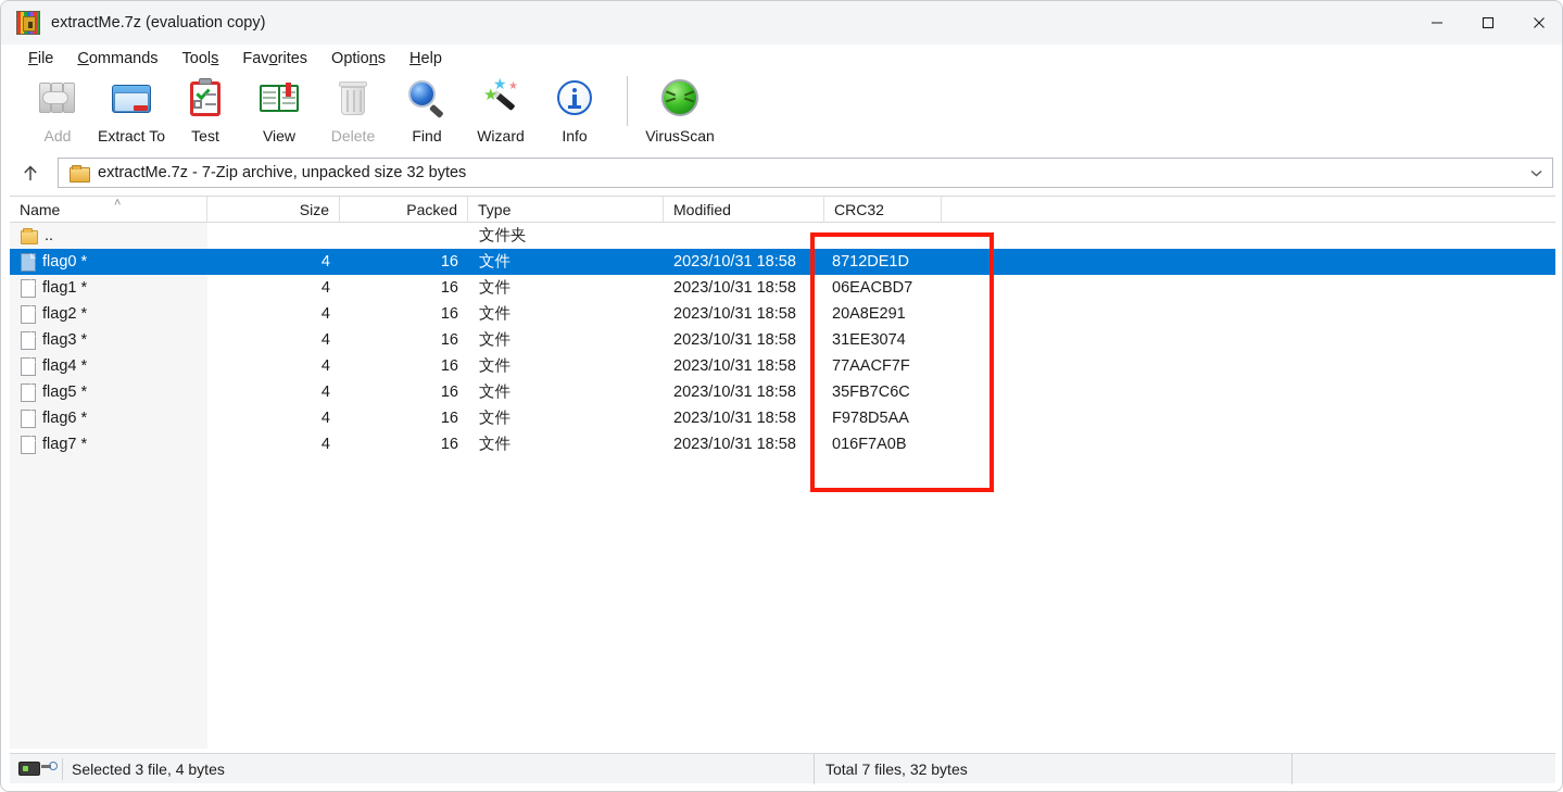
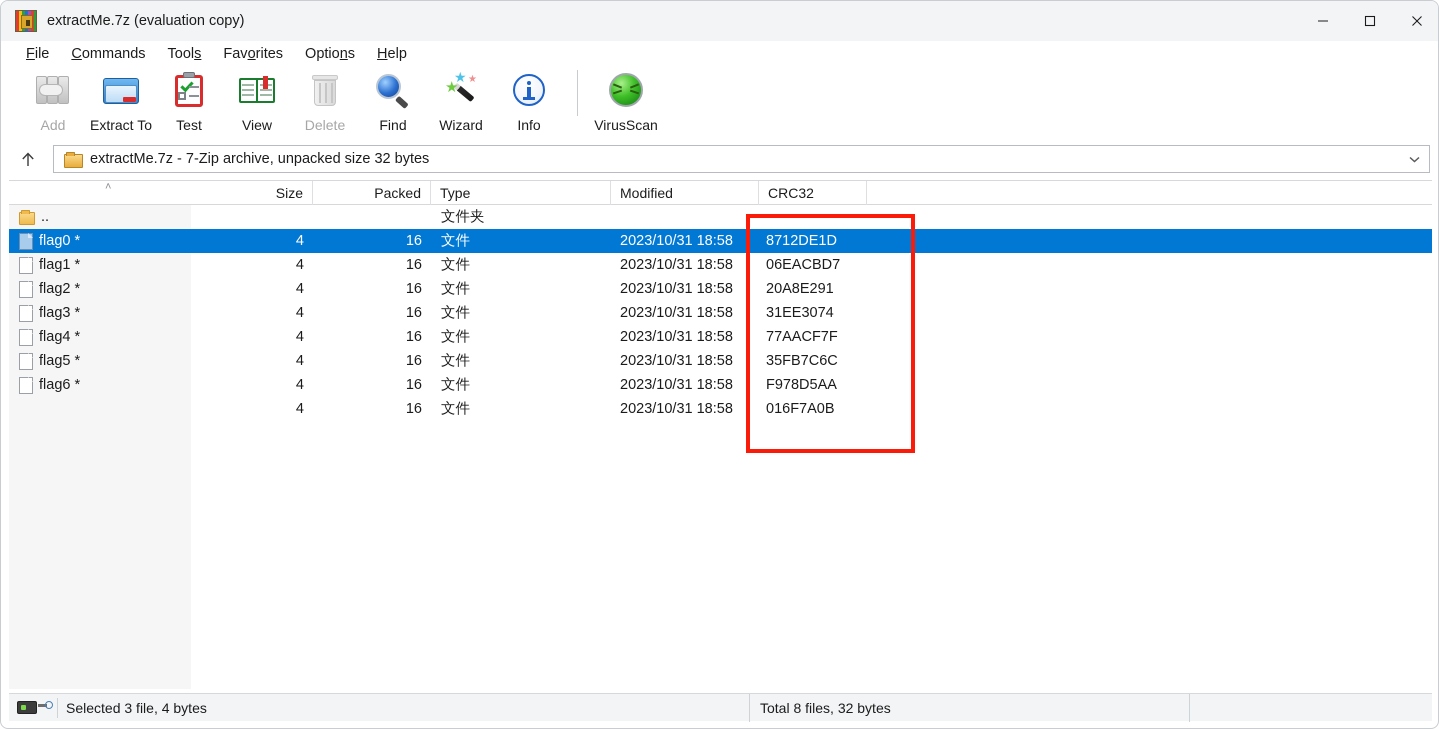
  extractMe.7z (evaluation copy)
  File
  Commands
  Tools
  Favorites
  Options
  Help
  Add
  Extract To
  Test
  View
  Delete
  Find
  ★
  ★
  ★
  Wizard
  Info
  VirusScan
  extractMe.7z - 7-Zip archive, unpacked size 32 bytes
- Name
  ˄
  Size
  Packed
  Type
  Modified
  CRC32
  ..
  文件夹
  flag0 *
  4
  16
  文件
  2023/10/31 18:58
  8712DE1D
  flag1 *
  4
  16
  文件
  2023/10/31 18:58
  06EACBD7
  flag2 *
  4
  16
  文件
  2023/10/31 18:58
  20A8E291
  flag3 *
  4
  16
  文件
  2023/10/31 18:58
  31EE3074
  flag4 *
  4
  16
  文件
  2023/10/31 18:58
  77AACF7F
  flag5 *
  4
  16
  文件
  2023/10/31 18:58
  35FB7C6C
  flag6 *
  4
  16
  文件
  2023/10/31 18:58
  F978D5AA
- flag7 *
  4
  16
  文件
  2023/10/31 18:58
  016F7A0B
  Selected 3 file, 4 bytes
- Total 7 files, 32 bytes
+ Total 8 files, 32 bytes
